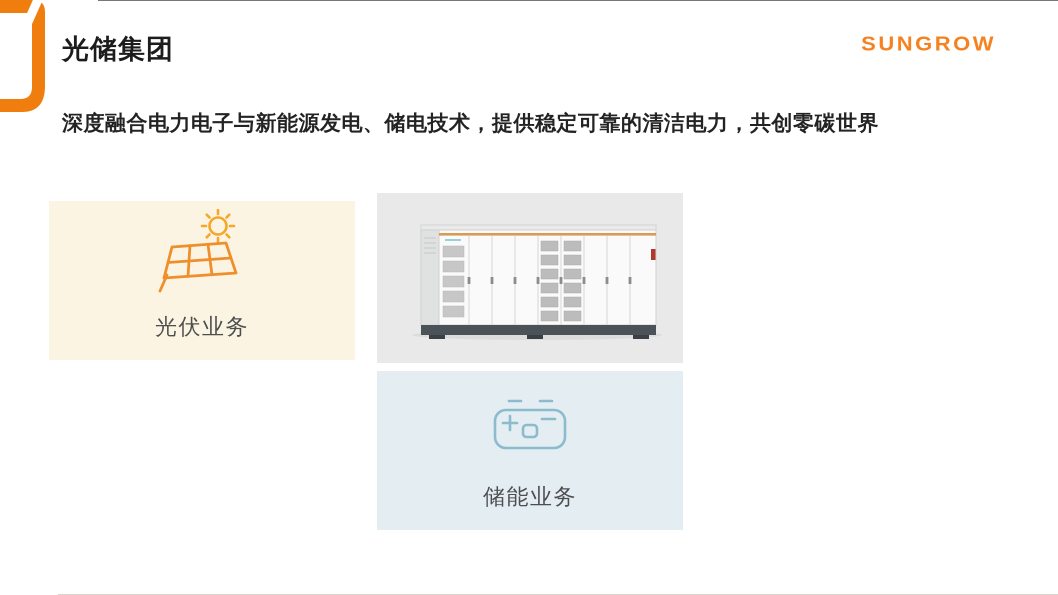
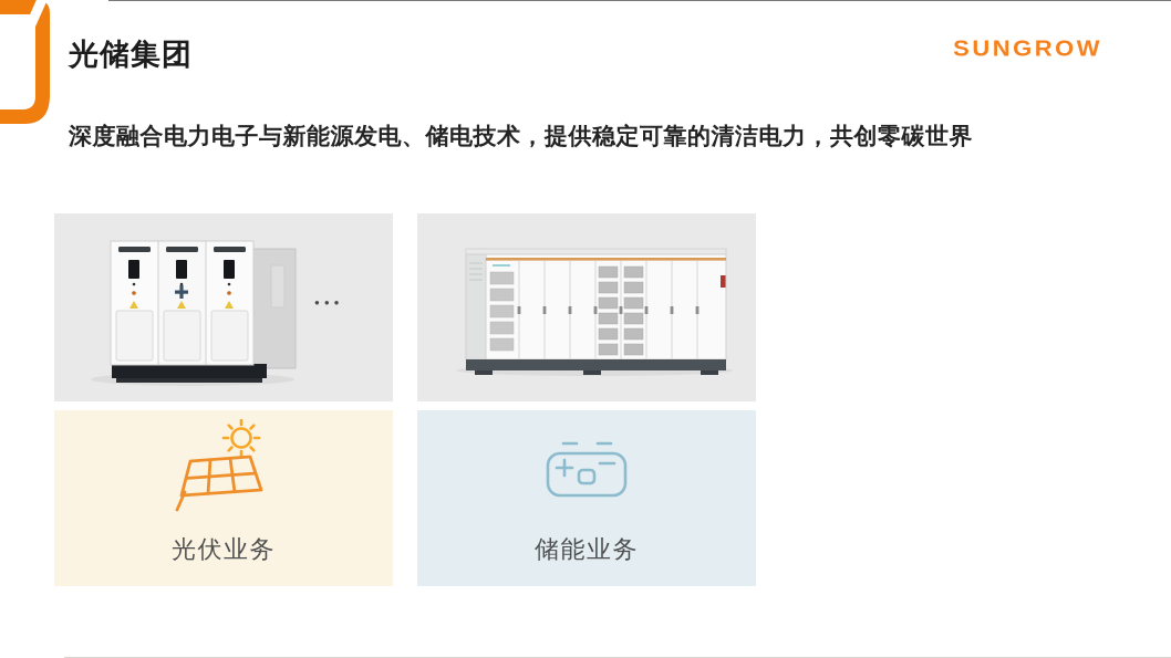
  光储集团
  SUNGROW
  深度融合电力电子与新能源发电、储电技术，提供稳定可靠的清洁电力，共创零碳世界
+ ●●●
  光伏业务
  储能业务
